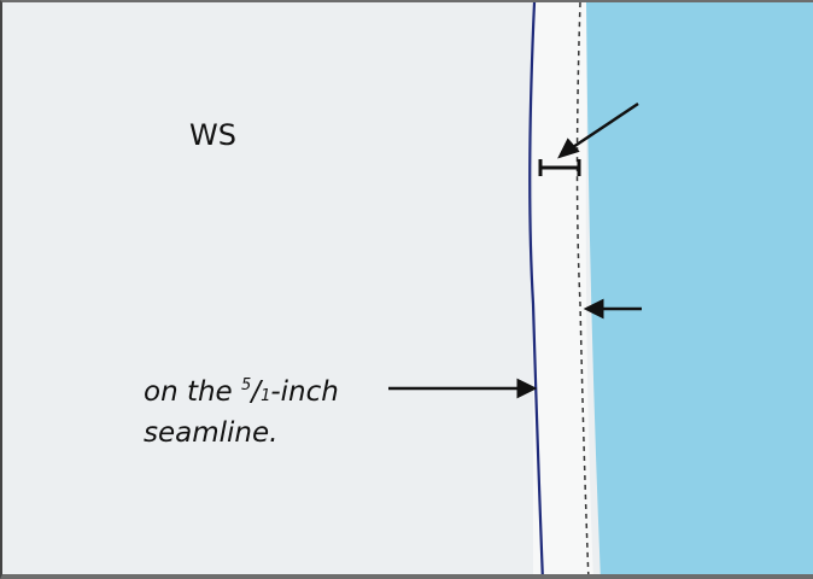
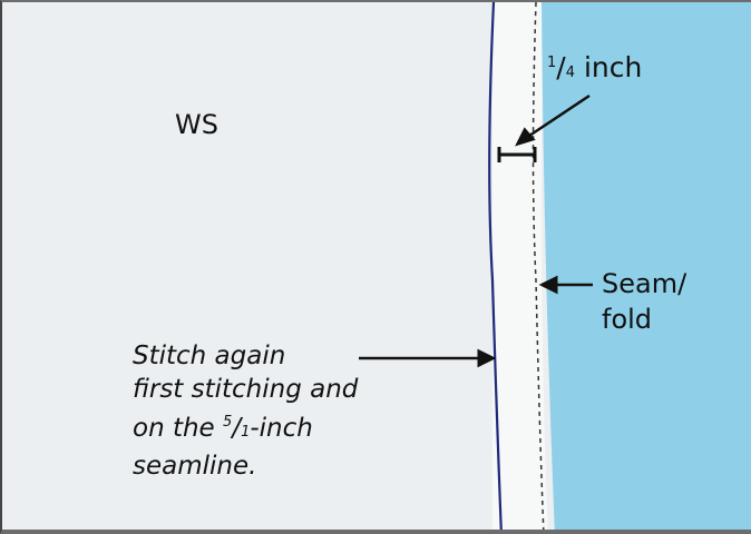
  WS
+ 1/4 inch
+ Seam/
+ fold
+ Stitch again
+ first stitching and
  on the 5/1-inch
  seamline.
